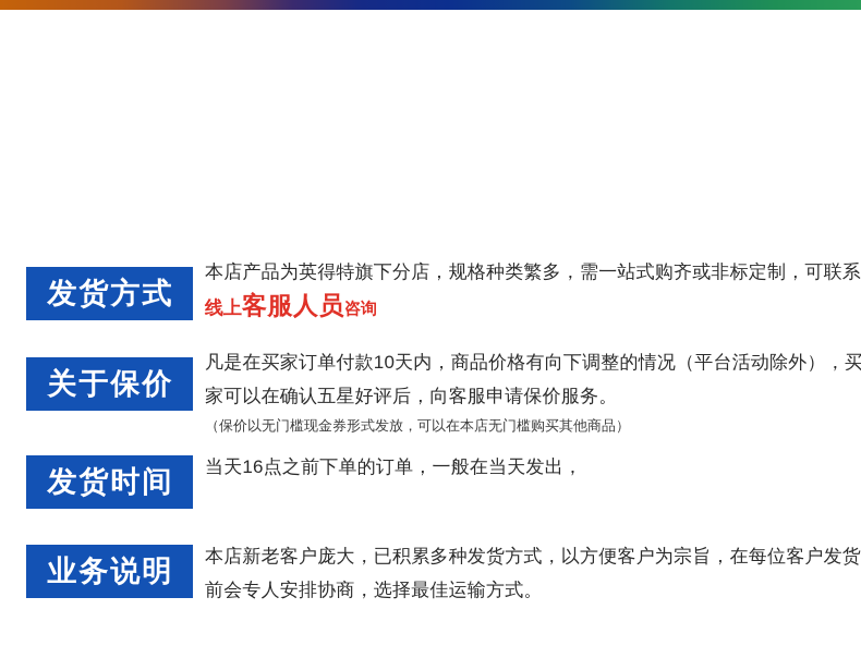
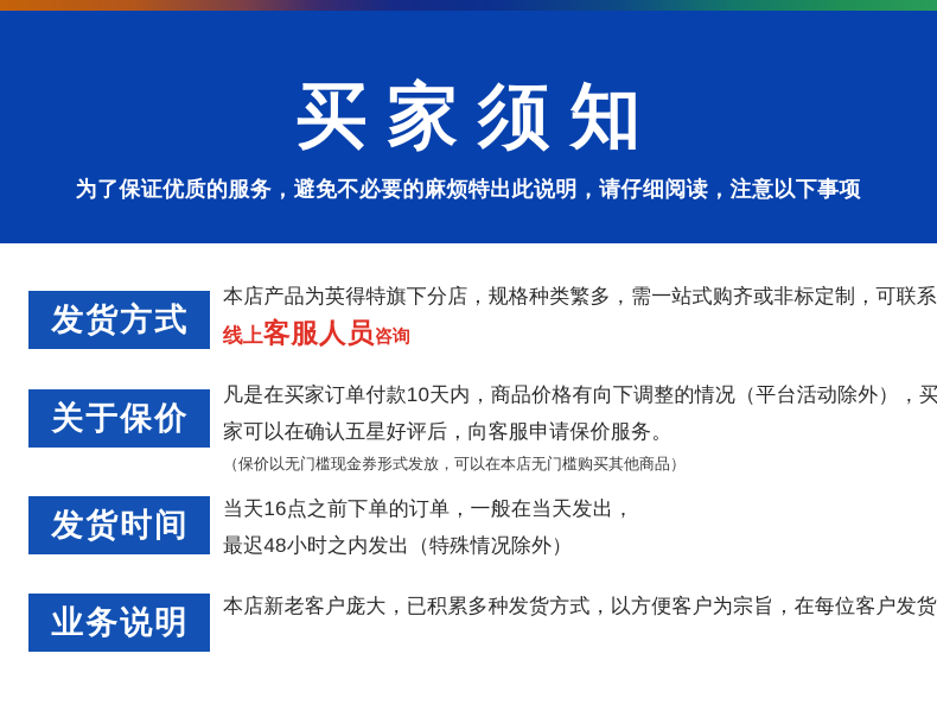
+ 买家须知
+ 为了保证优质的服务，避免不必要的麻烦特出此说明，请仔细阅读，注意以下事项
  发货方式
  本店产品为英得特旗下分店，规格种类繁多，需一站式购齐或非标定制，可联系
  线上客服人员咨询
  关于保价
  凡是在买家订单付款10天内，商品价格有向下调整的情况（平台活动除外），买
  家可以在确认五星好评后，向客服申请保价服务。
  （保价以无门槛现金券形式发放，可以在本店无门槛购买其他商品）
  发货时间
  当天16点之前下单的订单，一般在当天发出，
+ 最迟48小时之内发出（特殊情况除外）
  业务说明
  本店新老客户庞大，已积累多种发货方式，以方便客户为宗旨，在每位客户发货
- 前会专人安排协商，选择最佳运输方式。
